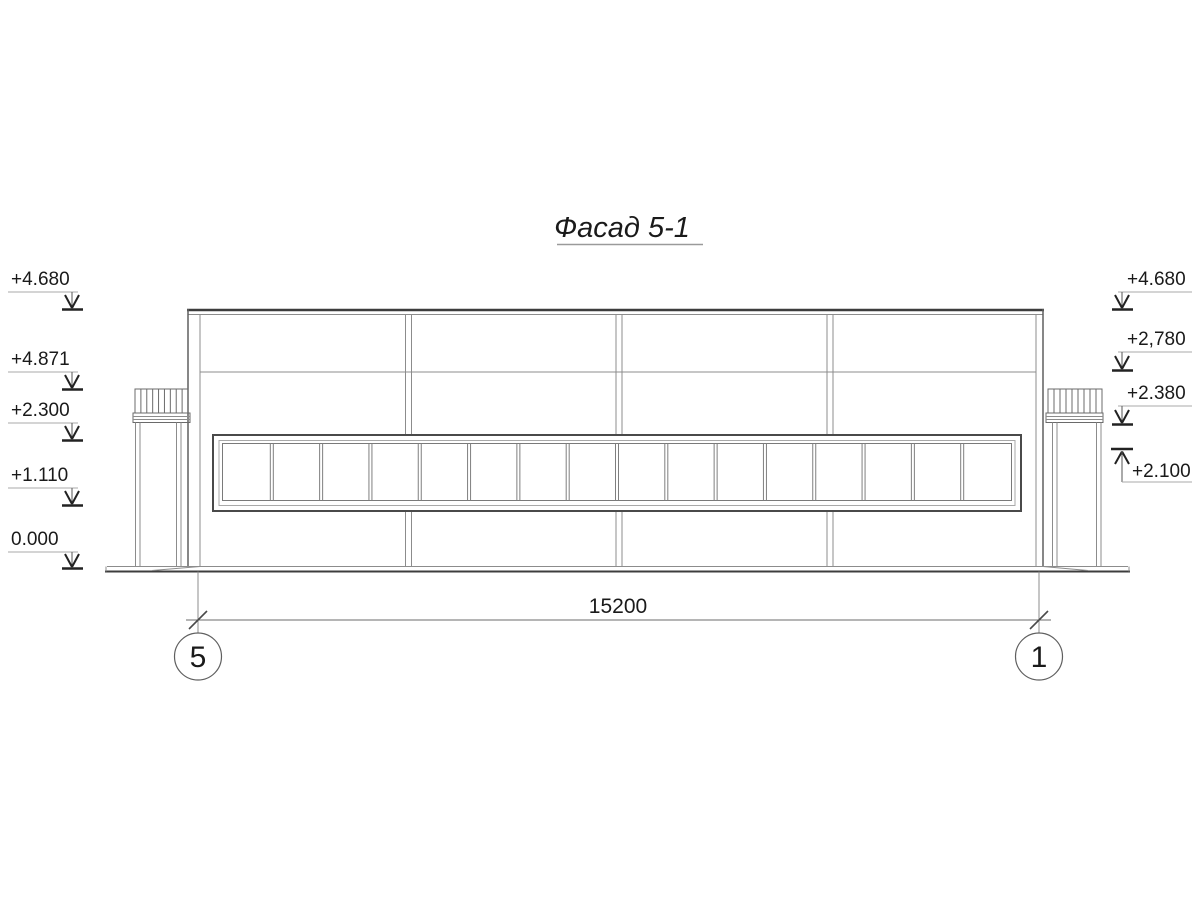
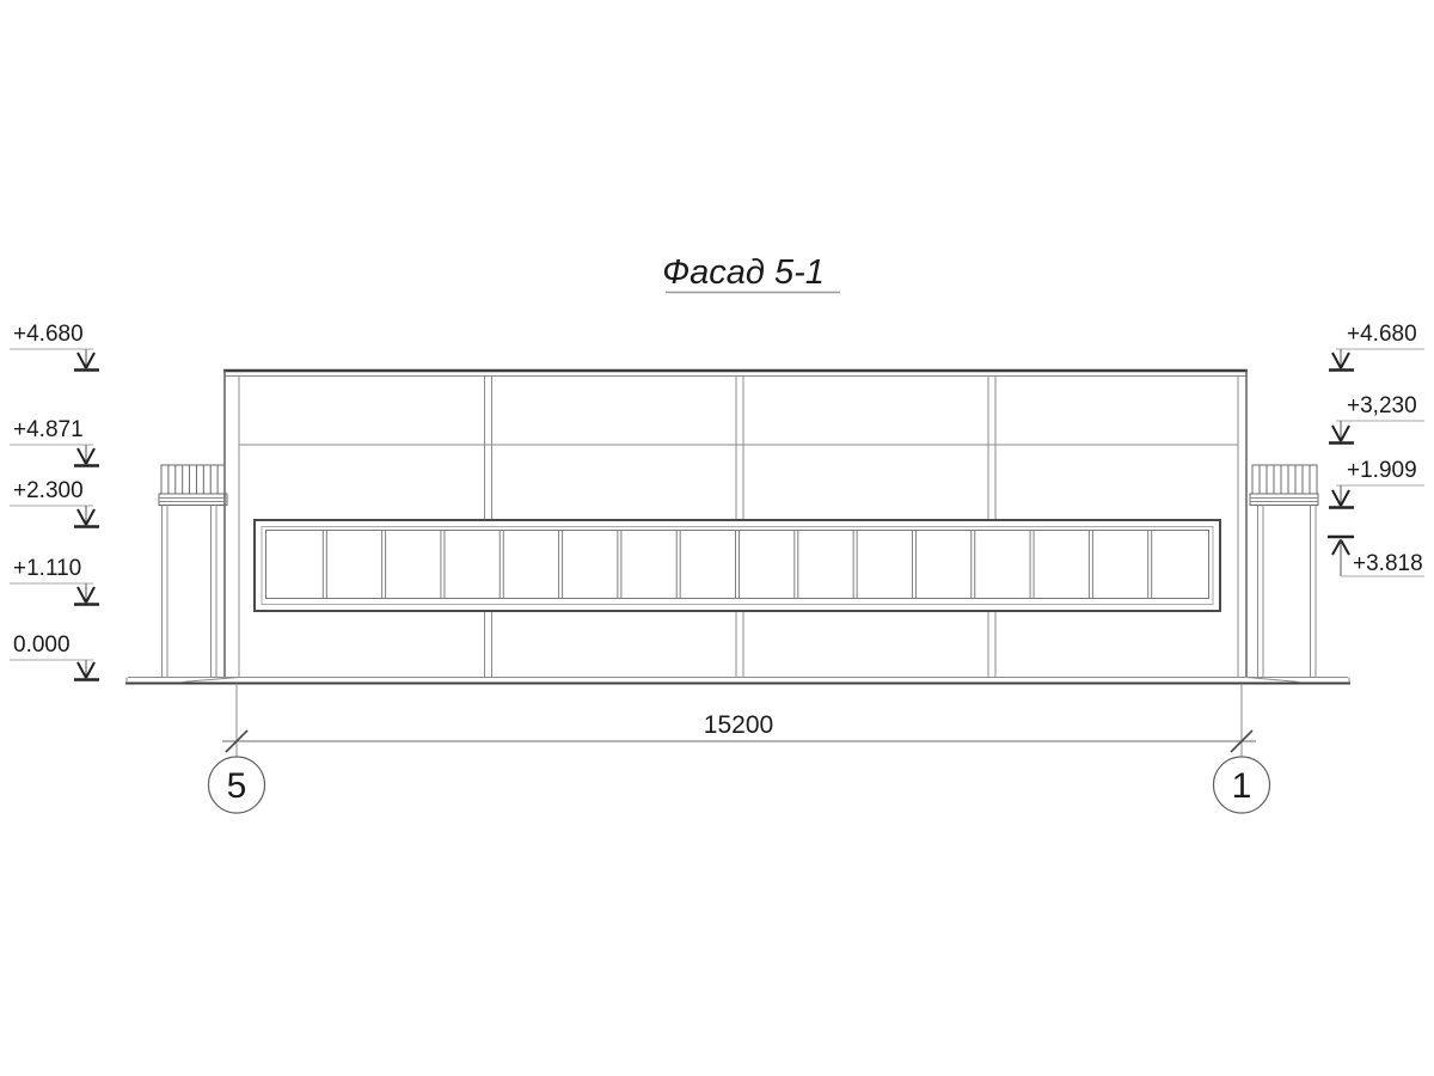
  Фасад 5-1
  15200
  5
  1
  +4.680
  +4.871
  +2.300
  +1.110
  0.000
  +4.680
- +2,780
+ +3,230
- +2.380
+ +1.909
- +2.100
+ +3.818
